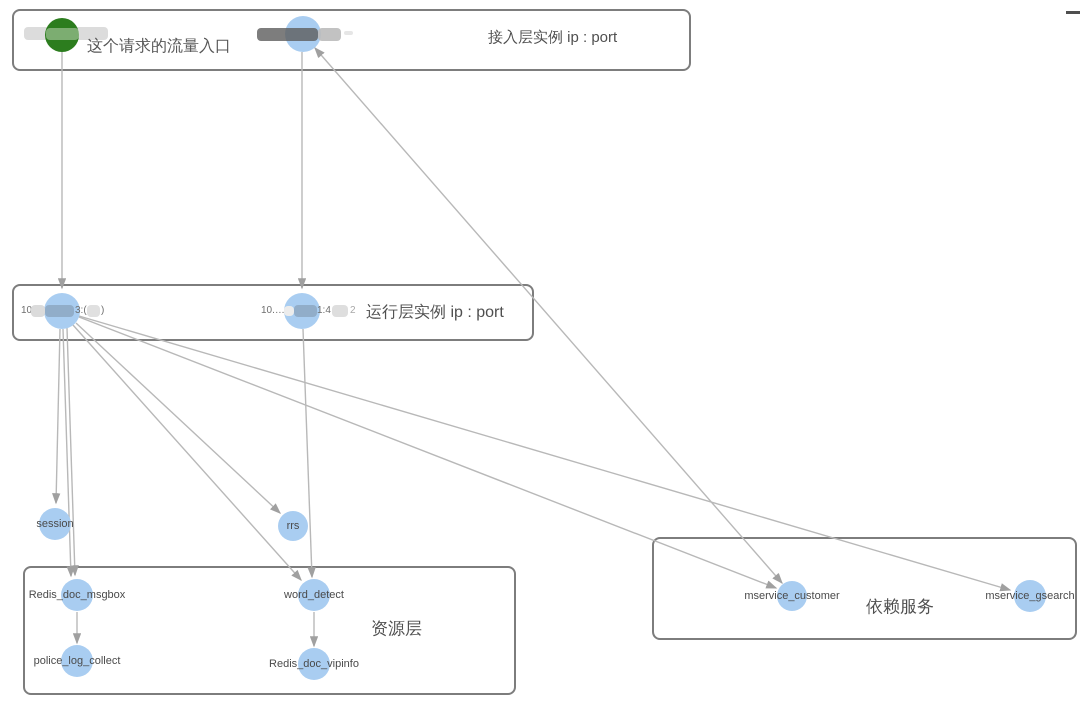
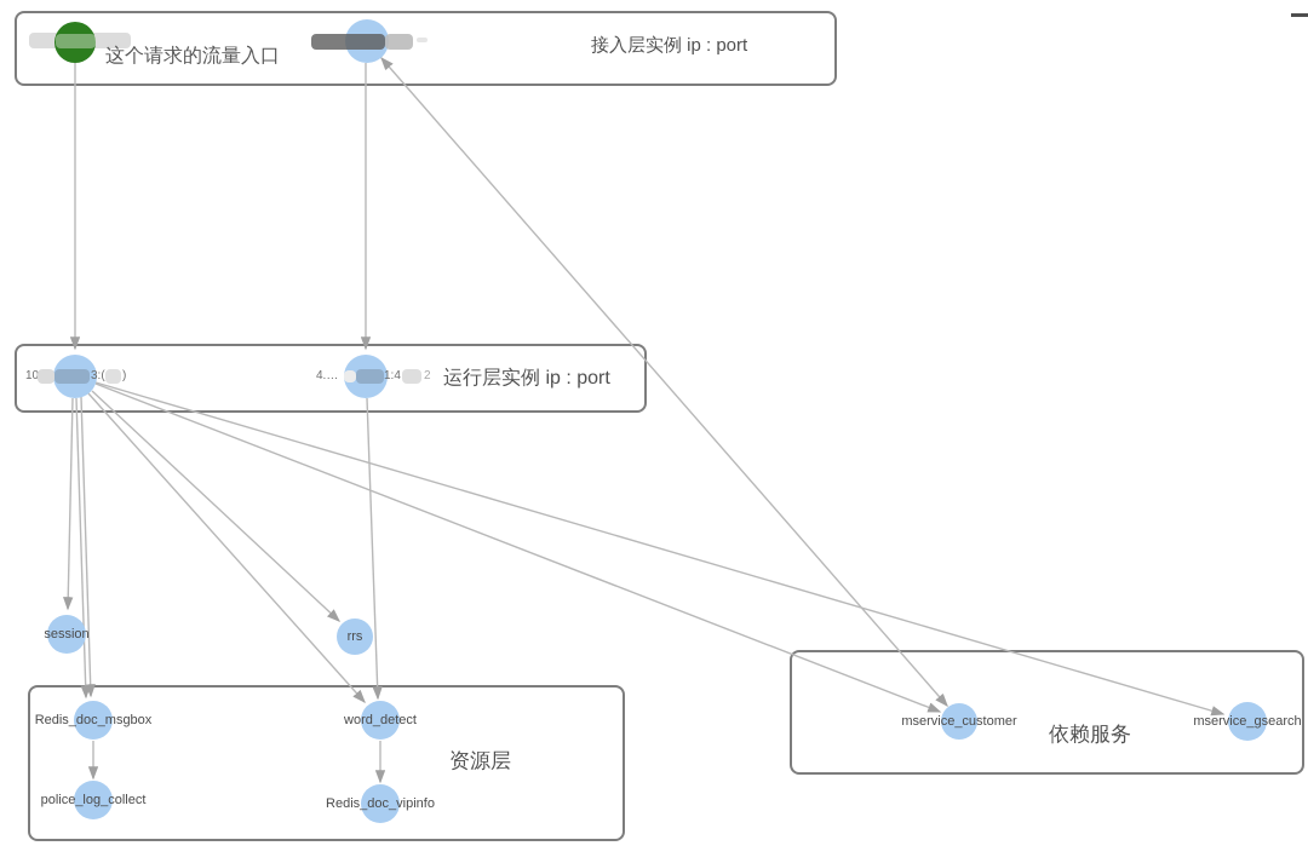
  接入层实例 ip : port
  运行层实例 ip : port
  资源层
  依赖服务
  这个请求的流量入口
  10
  3:(
  )
- 10.…
+ 4.…
  1:4
  2
  session
  rrs
  Redis_doc_msgbox
  police_log_collect
  word_detect
  Redis_doc_vipinfo
  mservice_customer
  mservice_gsearch
